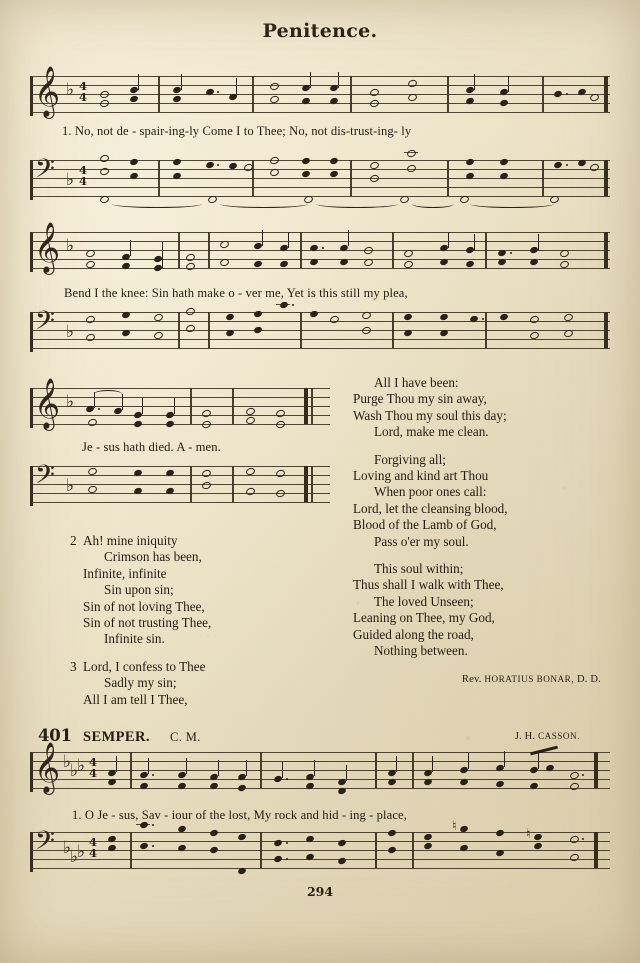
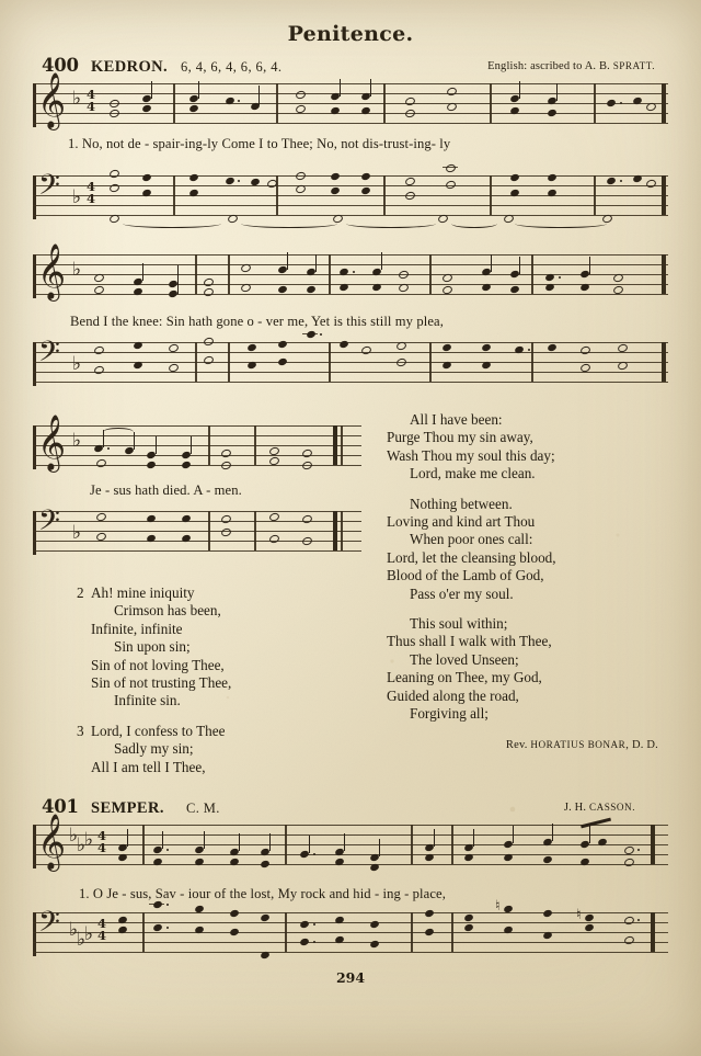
  Penitence.
+ 400
+ KEDRON.
+ 6, 4, 6, 4, 6, 6, 4.
+ English: ascribed to A. B. SPRATT.
  𝄞
  ♭
  4
  4
  1. No, not de - spair-ing-ly Come I to Thee; No, not dis-trust-ing- ly
  𝄢
  ♭
  4
  4
  𝄞
  ♭
- Bend I the knee: Sin hath make o - ver me, Yet is this still my plea,
+ Bend I the knee: Sin hath gone o - ver me, Yet is this still my plea,
  𝄢
  ♭
  𝄞
  ♭
  Je - sus hath died. A - men.
  𝄢
  ♭
  2 Ah! mine iniquity
  Crimson has been,
  Infinite, infinite
  Sin upon sin;
  Sin of not loving Thee,
  Sin of not trusting Thee,
  Infinite sin.
  3 Lord, I confess to Thee
  Sadly my sin;
  All I am tell I Thee,
  All I have been:
  Purge Thou my sin away,
  Wash Thou my soul this day;
  Lord, make me clean.
- Forgiving all;
+ Nothing between.
  Loving and kind art Thou
  When poor ones call:
  Lord, let the cleansing blood,
  Blood of the Lamb of God,
  Pass o'er my soul.
  This soul within;
  Thus shall I walk with Thee,
  The loved Unseen;
  Leaning on Thee, my God,
  Guided along the road,
- Nothing between.
+ Forgiving all;
  Rev. HORATIUS BONAR, D. D.
  401
  SEMPER.
  C. M.
  J. H. CASSON.
  𝄞
  ♭
  ♭
  ♭
  4
  4
  1. O Je - sus, Sav - iour of the lost, My rock and hid - ing - place,
  𝄢
  ♭
  ♭
  ♭
  4
  4
  ♮
  ♮
  294
